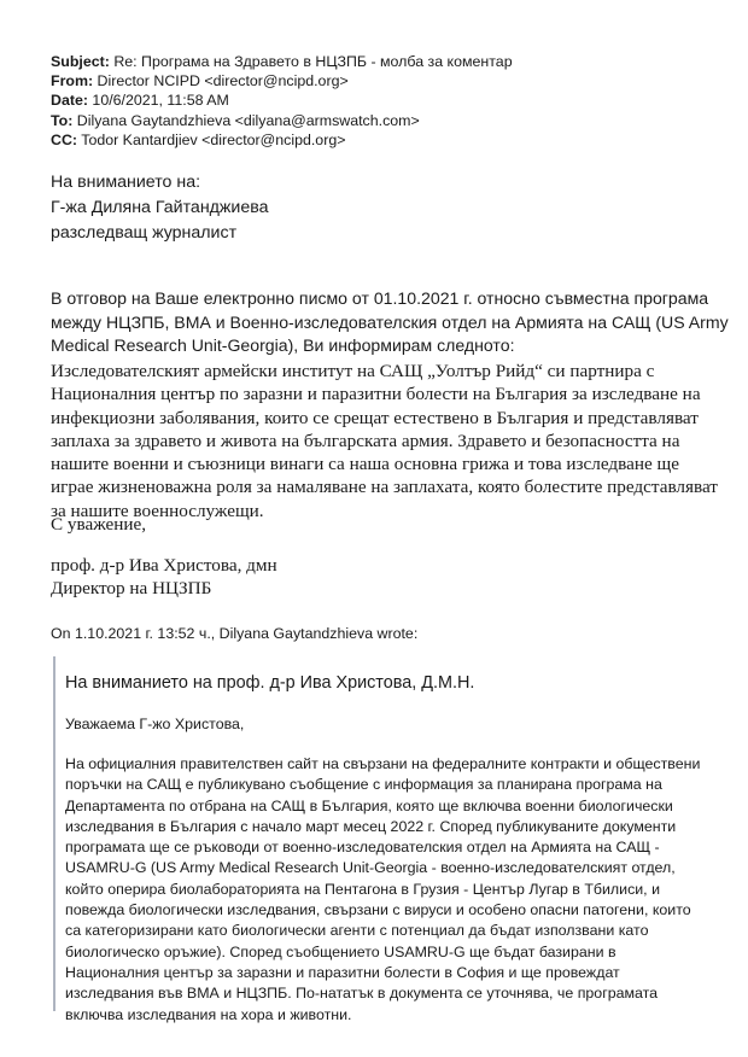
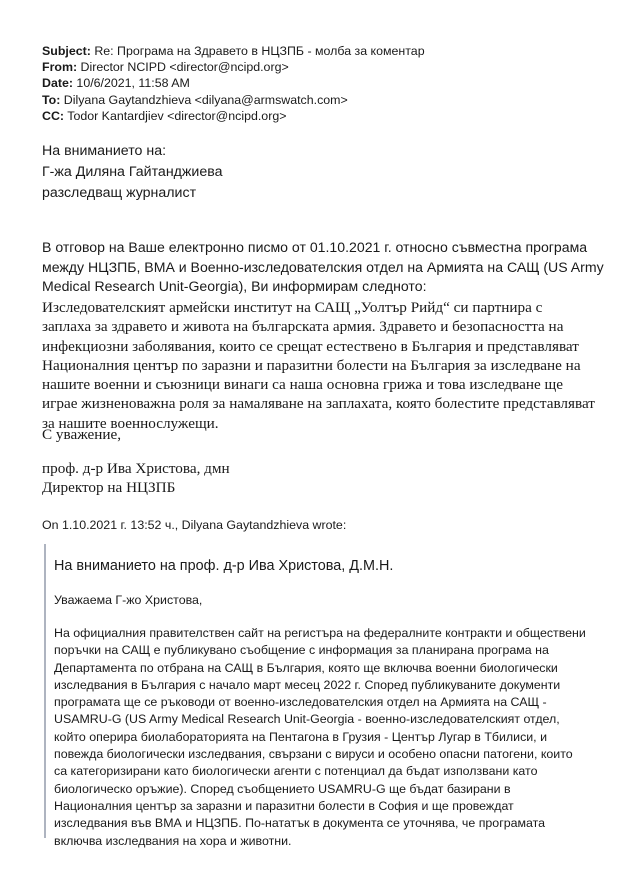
  Subject: Re: Програма на Здравето в НЦЗПБ - молба за коментар
  From: Director NCIPD <director@ncipd.org>
  Date: 10/6/2021, 11:58 AM
  To: Dilyana Gaytandzhieva <dilyana@armswatch.com>
  CC: Todor Kantardjiev <director@ncipd.org>
  На вниманието на:
  Г-жа Диляна Гайтанджиева
  разследващ журналист
  В отговор на Ваше електронно писмо от 01.10.2021 г. относно съвместна програма
  между НЦЗПБ, ВМА и Военно-изследователския отдел на Армията на САЩ (US Army
  Medical Research Unit-Georgia), Ви информирам следното:
  Изследователският армейски институт на САЩ „Уолтър Рийд“ си партнира с
- Националния център по заразни и паразитни болести на България за изследване на
+ заплаха за здравето и живота на българската армия. Здравето и безопасността на
  инфекциозни заболявания, които се срещат естествено в България и представляват
- заплаха за здравето и живота на българската армия. Здравето и безопасността на
+ Националния център по заразни и паразитни болести на България за изследване на
  нашите военни и съюзници винаги са наша основна грижа и това изследване ще
  играе жизненоважна роля за намаляване на заплахата, която болестите представляват
  за нашите военнослужещи.
  С уважение,
  проф. д-р Ива Христова, дмн
  Директор на НЦЗПБ
  On 1.10.2021 г. 13:52 ч., Dilyana Gaytandzhieva wrote:
  На вниманието на проф. д-р Ива Христова, Д.М.Н.
  Уважаема Г-жо Христова,
- На официалния правителствен сайт на свързани на федералните контракти и обществени
+ На официалния правителствен сайт на регистъра на федералните контракти и обществени
  поръчки на САЩ е публикувано съобщение с информация за планирана програма на
  Департамента по отбрана на САЩ в България, която ще включва военни биологически
  изследвания в България с начало март месец 2022 г. Според публикуваните документи
  програмата ще се ръководи от военно-изследователския отдел на Армията на САЩ -
  USAMRU-G (US Army Medical Research Unit-Georgia - военно-изследователският отдел,
  който оперира биолабораторията на Пентагона в Грузия - Център Лугар в Тбилиси, и
  повежда биологически изследвания, свързани с вируси и особено опасни патогени, които
  са категоризирани като биологически агенти с потенциал да бъдат използвани като
  биологическо оръжие). Според съобщението USAMRU-G ще бъдат базирани в
  Националния център за заразни и паразитни болести в София и ще провеждат
  изследвания във ВМА и НЦЗПБ. По-нататък в документа се уточнява, че програмата
  включва изследвания на хора и животни.
